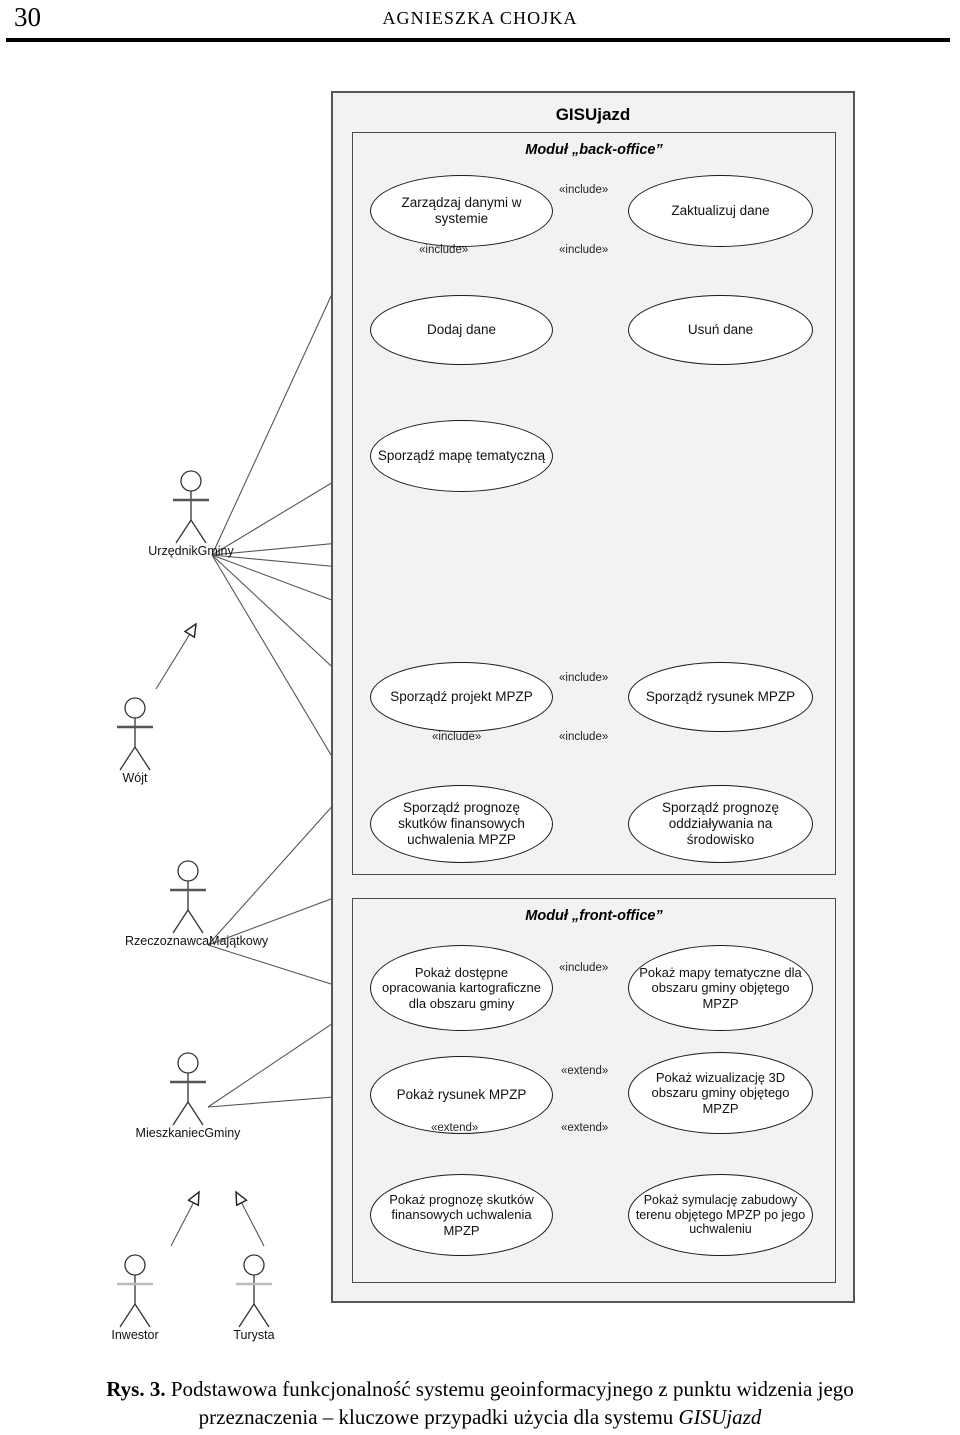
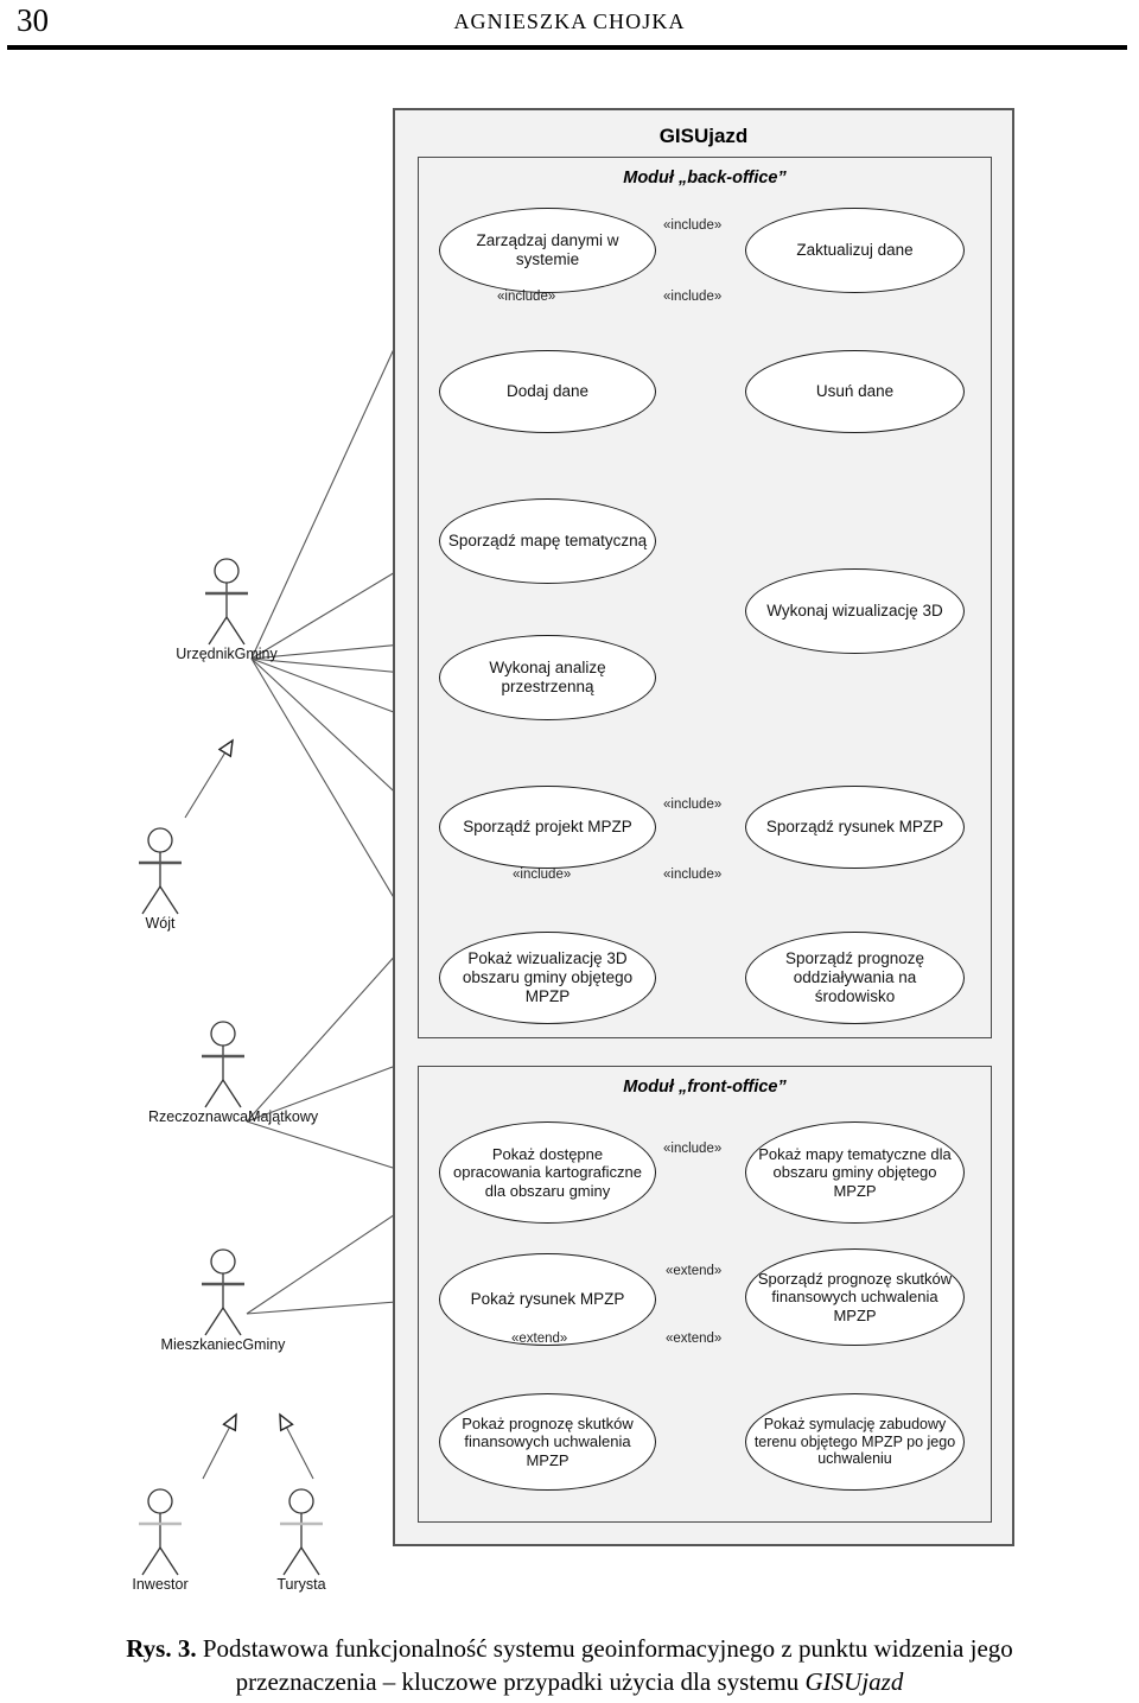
  30
  AGNIESZKA CHOJKA
  GISUjazd
  Moduł „back-office”
  Moduł „front-office”
  Zarządzaj danymi w systemie
  Zaktualizuj dane
  Dodaj dane
  Usuń dane
  Sporządź mapę tematyczną
+ Wykonaj wizualizację 3D
+ Wykonaj analizę przestrzenną
  Sporządź projekt MPZP
  Sporządź rysunek MPZP
- Sporządź prognozę skutków finansowych uchwalenia MPZP
+ Pokaż wizualizację 3D obszaru gminy objętego MPZP
  Sporządź prognozę oddziaływania na środowisko
  Pokaż dostępne opracowania kartograficzne dla obszaru gminy
  Pokaż mapy tematyczne dla obszaru gminy objętego MPZP
  Pokaż rysunek MPZP
- Pokaż wizualizację 3D obszaru gminy objętego MPZP
+ Sporządź prognozę skutków finansowych uchwalenia MPZP
  Pokaż prognozę skutków finansowych uchwalenia MPZP
  Pokaż symulację zabudowy terenu objętego MPZP po jego uchwaleniu
  «include»
  «include»
  «include»
  «include»
  «include»
  «include»
  «include»
  «extend»
  «extend»
  «extend»
  UrzędnikGminy
  Wójt
  RzeczoznawcaMajątkowy
  MieszkaniecGminy
  Inwestor
  Turysta
  Rys. 3. Podstawowa funkcjonalność systemu geoinformacyjnego z punktu widzenia jego przeznaczenia – kluczowe przypadki użycia dla systemu GISUjazd
